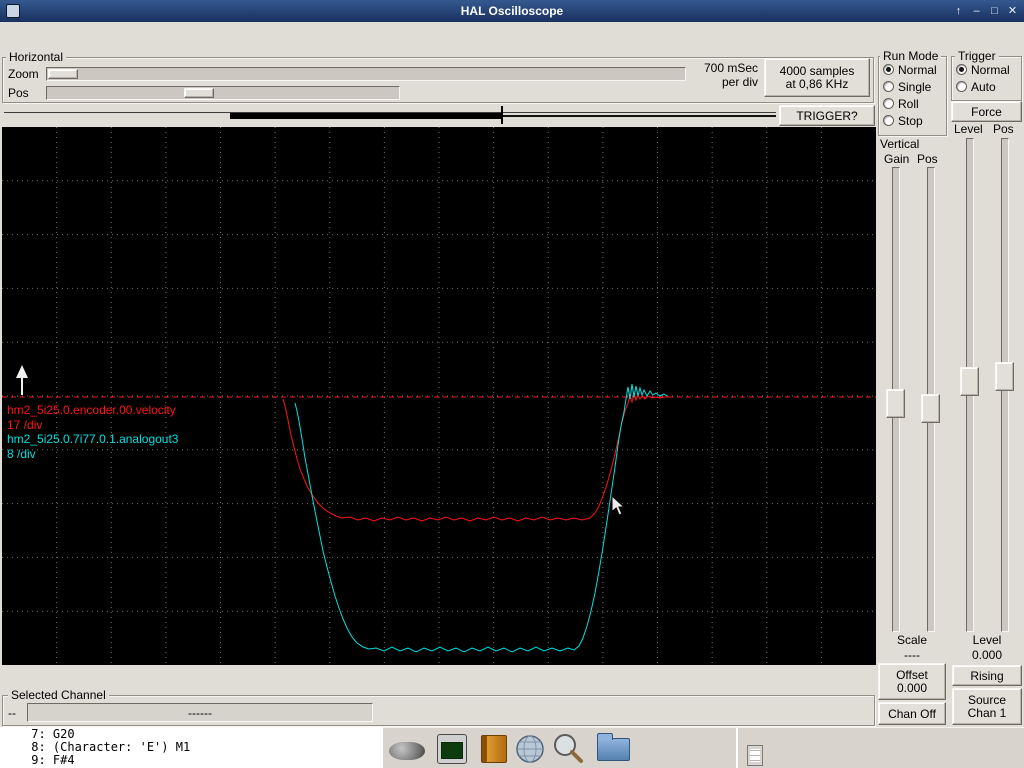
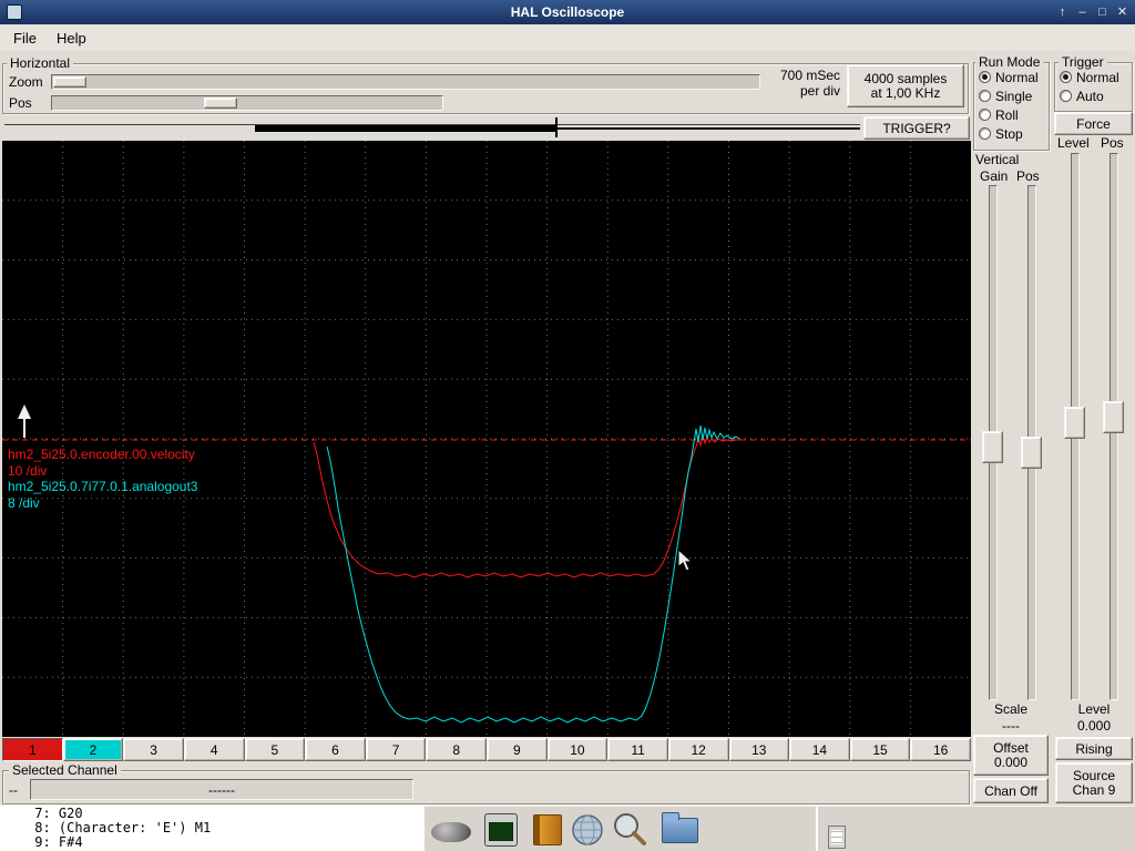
  HAL Oscilloscope
  ↑
  –
  □
  ✕
+ File
+ Help
  Horizontal
  Zoom
  Pos
  700 mSec
  per div
  4000 samples
- at 0,86 KHz
+ at 1,00 KHz
  TRIGGER?
  hm2_5i25.0.encoder.00.velocity
- 17 /div
+ 10 /div
  hm2_5i25.0.7i77.0.1.analogout3
  8 /div
+ 1
+ 2
+ 3
+ 4
+ 5
+ 6
+ 7
+ 8
+ 9
+ 10
+ 11
+ 12
+ 13
+ 14
+ 15
+ 16
  Selected Channel
  --
  ------
  Run Mode
  Normal
  Single
  Roll
  Stop
  Trigger
  Normal
  Auto
  Force
  Level
  Pos
  Level
  0.000
  Rising
  Source
- Chan 1
+ Chan 9
  Vertical
  Gain
  Pos
  Scale
  ----
  Offset
  0.000
  Chan Off
  7: G20
  8: (Character: 'E') M1
  9: F#4
